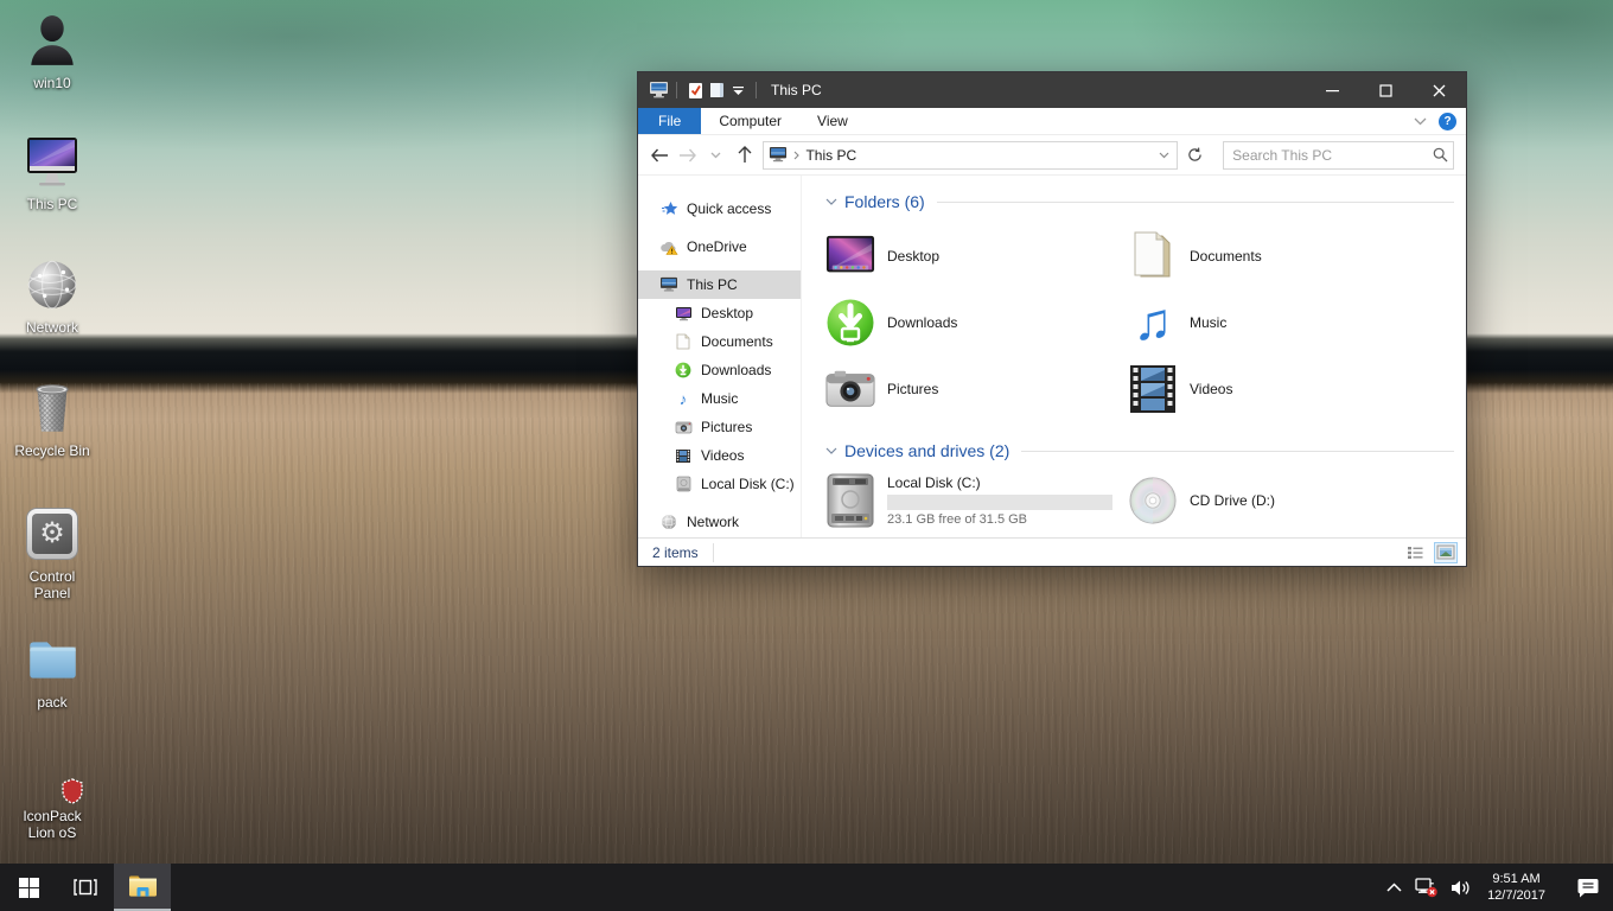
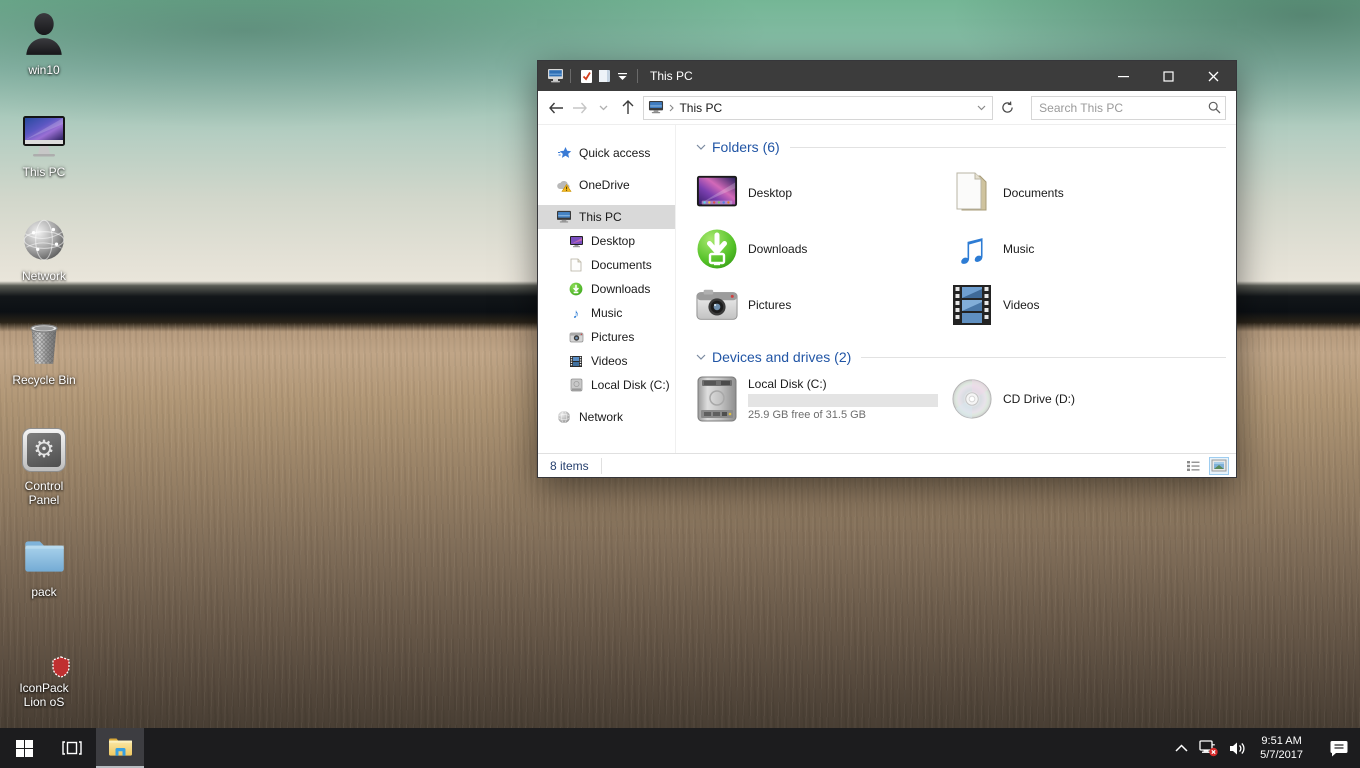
  win10
  This PC
  Network
  Recycle Bin
  ⚙
  Control Panel
  pack
  IconPack Lion oS
  This PC
- File
- Computer
- View
- ?
  This PC
  Search This PC
  Quick access
  OneDrive
  This PC
  Desktop
  Documents
  Downloads
  ♪
  Music
  Pictures
  Videos
  Local Disk (C:)
  Network
  Folders (6)
  Desktop
  Documents
  Downloads
  ♫
  Music
  Pictures
  Videos
  Devices and drives (2)
  Local Disk (C:)
- 23.1 GB free of 31.5 GB
+ 25.9 GB free of 31.5 GB
  CD Drive (D:)
- 2 items
+ 8 items
  9:51 AM
- 12/7/2017
+ 5/7/2017
